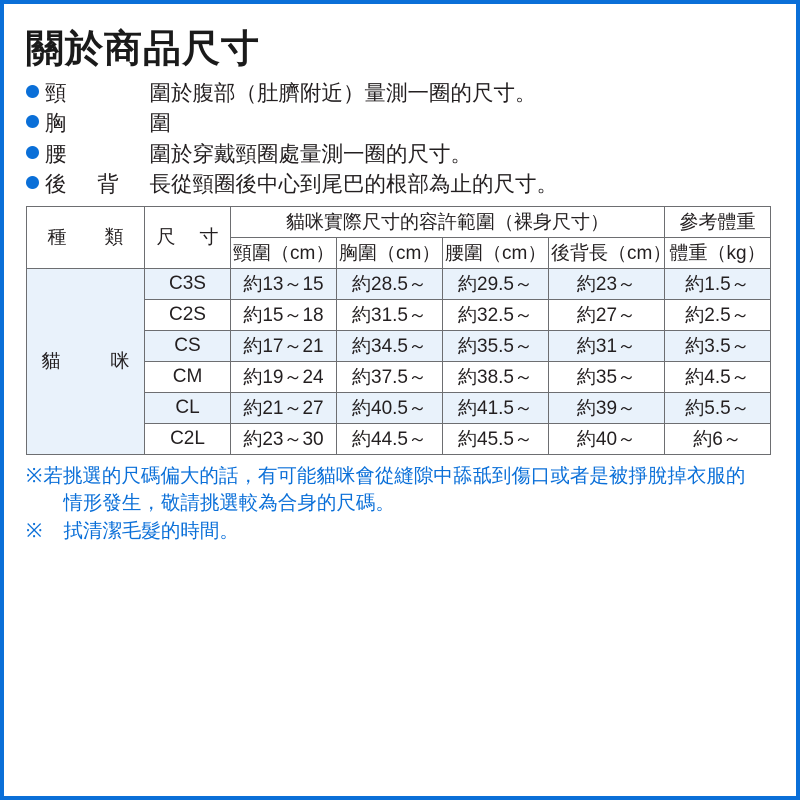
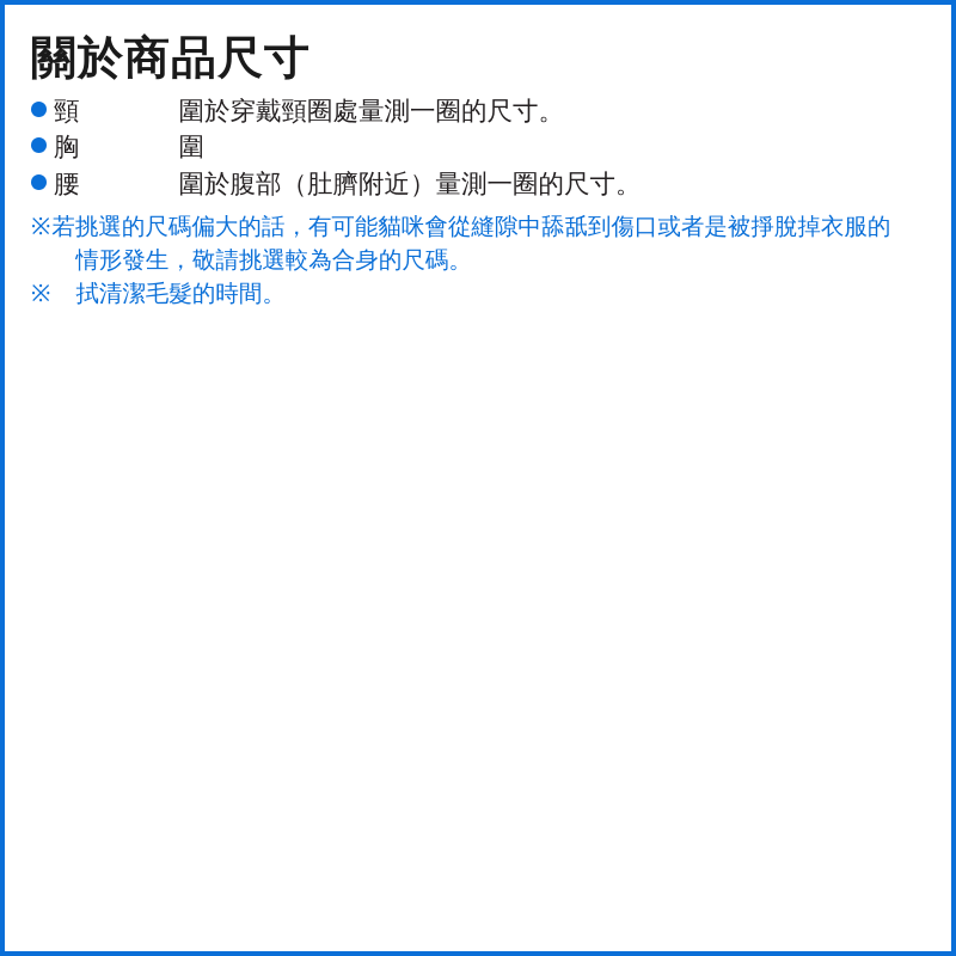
  關於商品尺寸
  頸
  圍
- 於腹部（肚臍附近）量測一圈的尺寸。
+ 於穿戴頸圈處量測一圈的尺寸。
  胸
  圍
  腰
  圍
- 於穿戴頸圈處量測一圈的尺寸。
+ 於腹部（肚臍附近）量測一圈的尺寸。
- 後
- 背
- 長
- 從頸圈後中心到尾巴的根部為止的尺寸。
- 種 類	尺 寸	貓咪實際尺寸的容許範圍（裸身尺寸）	參考體重
- 頸圍（cm）	胸圍（cm）	腰圍（cm）	後背長（cm）	體重（kg）
- 貓 咪	C3S	約13～15	約28.5～	約29.5～	約23～	約1.5～
- C2S	約15～18	約31.5～	約32.5～	約27～	約2.5～
- CS	約17～21	約34.5～	約35.5～	約31～	約3.5～
- CM	約19～24	約37.5～	約38.5～	約35～	約4.5～
- CL	約21～27	約40.5～	約41.5～	約39～	約5.5～
- C2L	約23～30	約44.5～	約45.5～	約40～	約6～
  ※
  若挑選的尺碼偏大的話，有可能貓咪會從縫隙中舔舐到傷口或者是被掙脫掉衣服的
  情形發生，敬請挑選較為合身的尺碼。
  ※
  拭清潔毛髮的時間。
